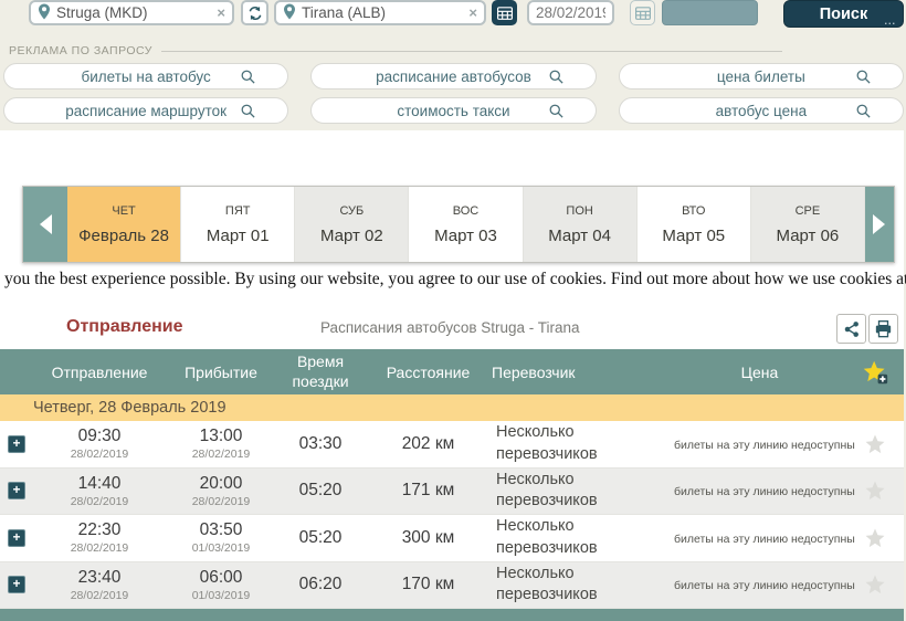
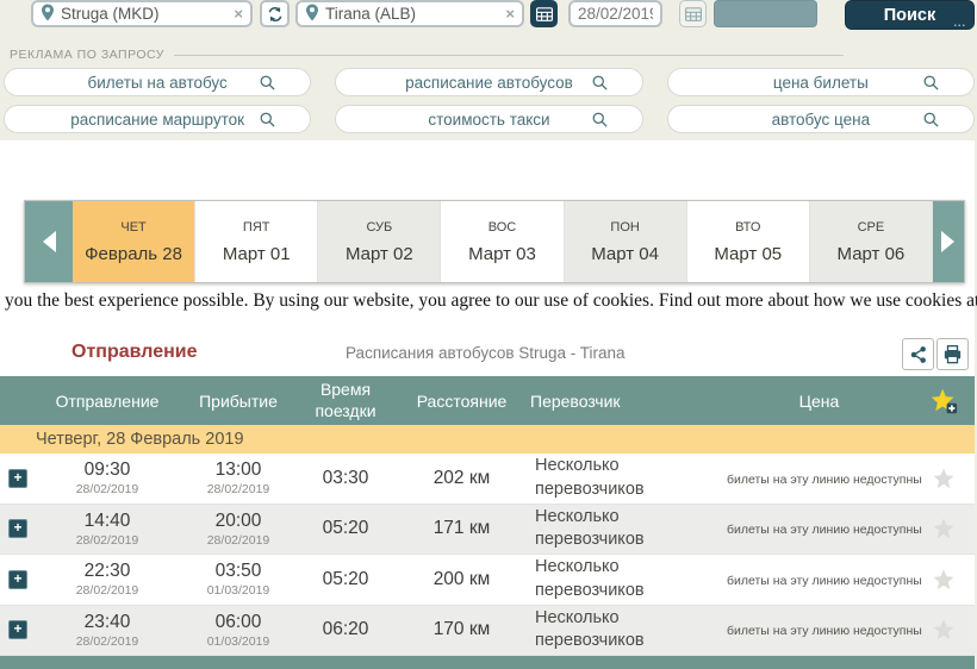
  Struga (MKD)
  ×
  Tirana (ALB)
  ×
  28/02/201
  Поиск
  ...
  РЕКЛАМА ПО ЗАПРОСУ
  билеты на автобус
  расписание автобусов
  цена билеты
  расписание маршруток
  стоимость такси
  автобус цена
  ЧЕТ
  Февраль 28
  ПЯТ
  Март 01
  СУБ
  Март 02
  ВОС
  Март 03
  ПОН
  Март 04
  ВТО
  Март 05
  СРЕ
  Март 06
  you the best experience possible. By using our website, you agree to our use of cookies. Find out more about how we use cookies a
  Отправление
  Расписания автобусов Struga - Tirana
  Отправление
  Прибытие
  Время поездки
  Расстояние
  Перевозчик
  Цена
  Четверг, 28 Февраль 2019
  +
  09:30
  28/02/2019
  13:00
  28/02/2019
  03:30
  202 км
  Несколько перевозчиков
  билеты на эту линию недоступны
  +
  14:40
  28/02/2019
  20:00
  28/02/2019
  05:20
  171 км
  Несколько перевозчиков
  билеты на эту линию недоступны
  +
  22:30
  28/02/2019
  03:50
  01/03/2019
  05:20
- 300 км
+ 200 км
  Несколько перевозчиков
  билеты на эту линию недоступны
  +
  23:40
  28/02/2019
  06:00
  01/03/2019
  06:20
  170 км
  Несколько перевозчиков
  билеты на эту линию недоступны
